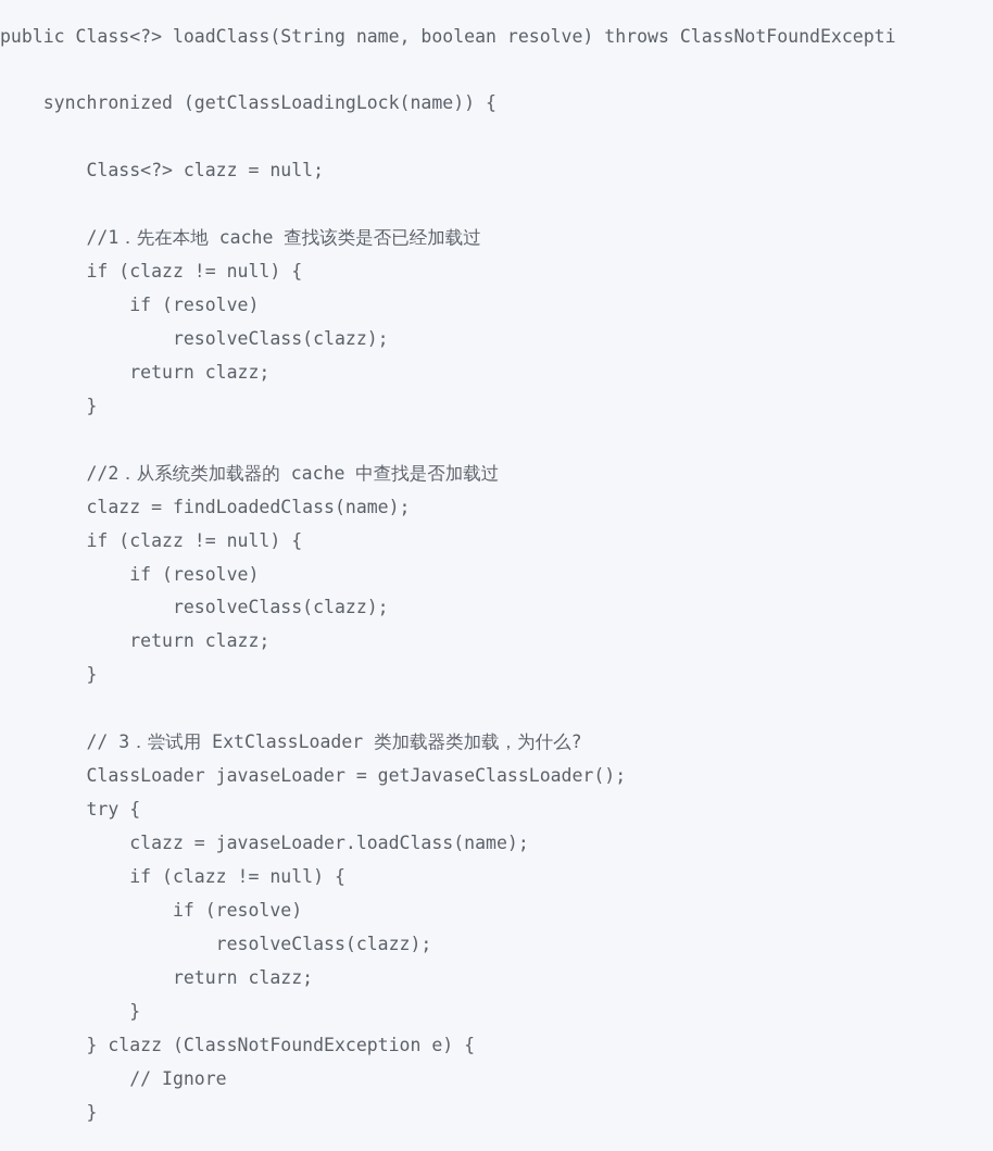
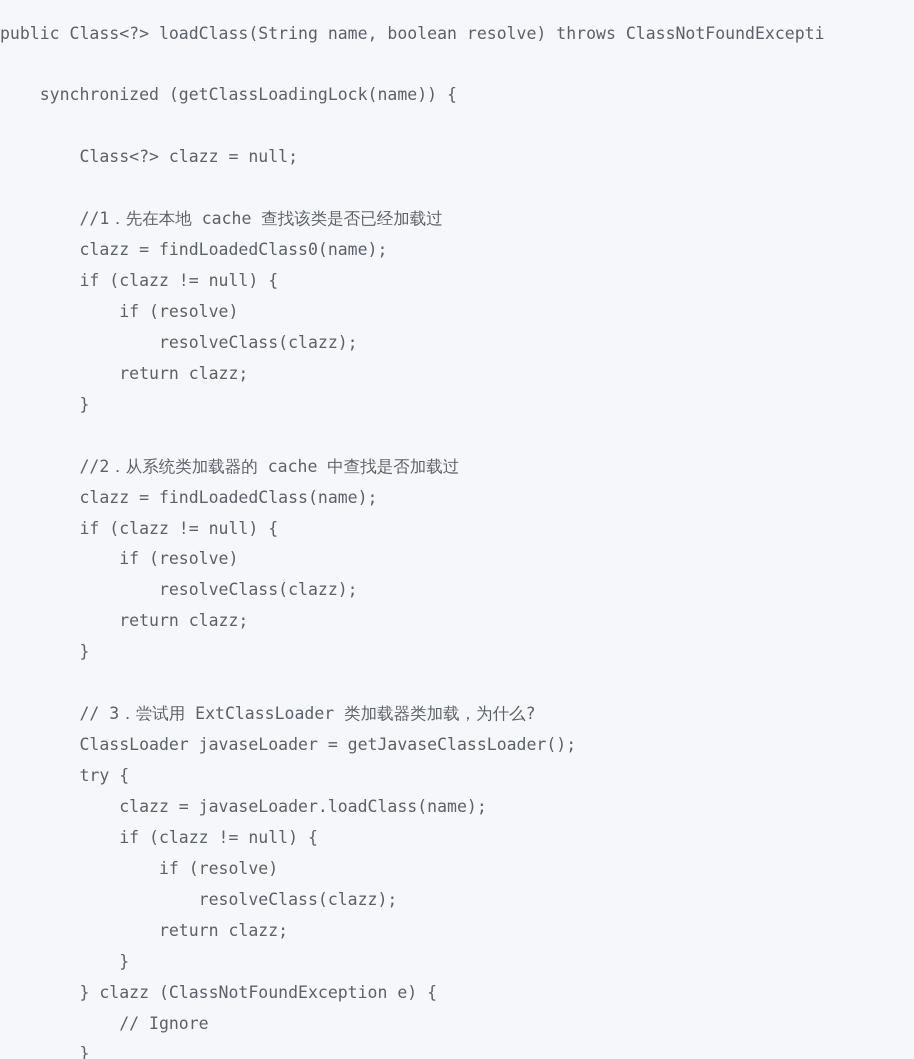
  public Class<?> loadClass(String name, boolean resolve) throws ClassNotFoundExcepti
  synchronized (getClassLoadingLock(name)) {
  Class<?> clazz = null;
  //1．先在本地 cache 查找该类是否已经加载过
+ clazz = findLoadedClass0(name);
  if (clazz != null) {
  if (resolve)
  resolveClass(clazz);
  return clazz;
  }
  //2．从系统类加载器的 cache 中查找是否加载过
  clazz = findLoadedClass(name);
  if (clazz != null) {
  if (resolve)
  resolveClass(clazz);
  return clazz;
  }
  // 3．尝试用 ExtClassLoader 类加载器类加载，为什么?
  ClassLoader javaseLoader = getJavaseClassLoader();
  try {
  clazz = javaseLoader.loadClass(name);
  if (clazz != null) {
  if (resolve)
  resolveClass(clazz);
  return clazz;
  }
  } clazz (ClassNotFoundException e) {
  // Ignore
  }
